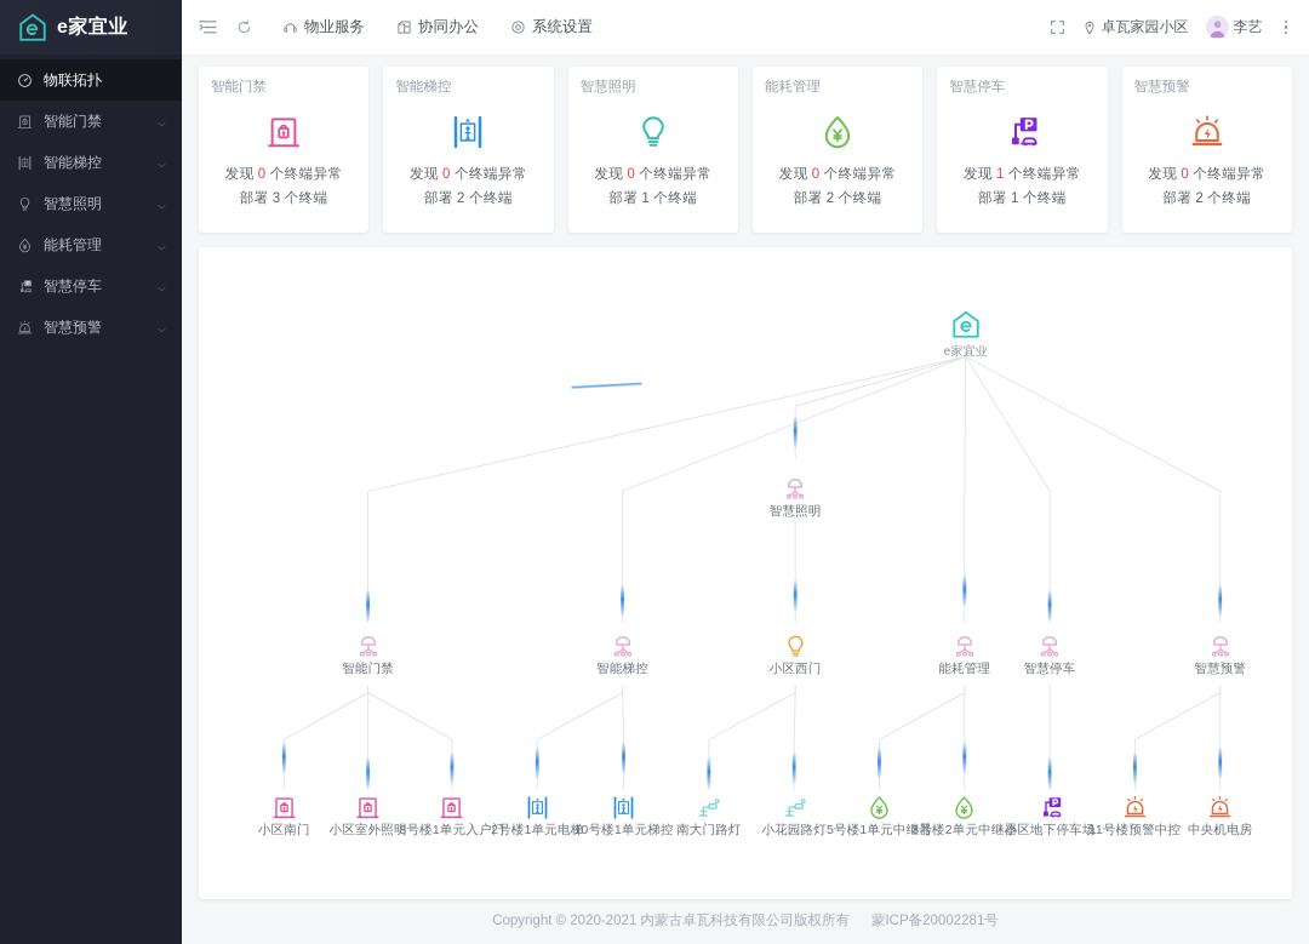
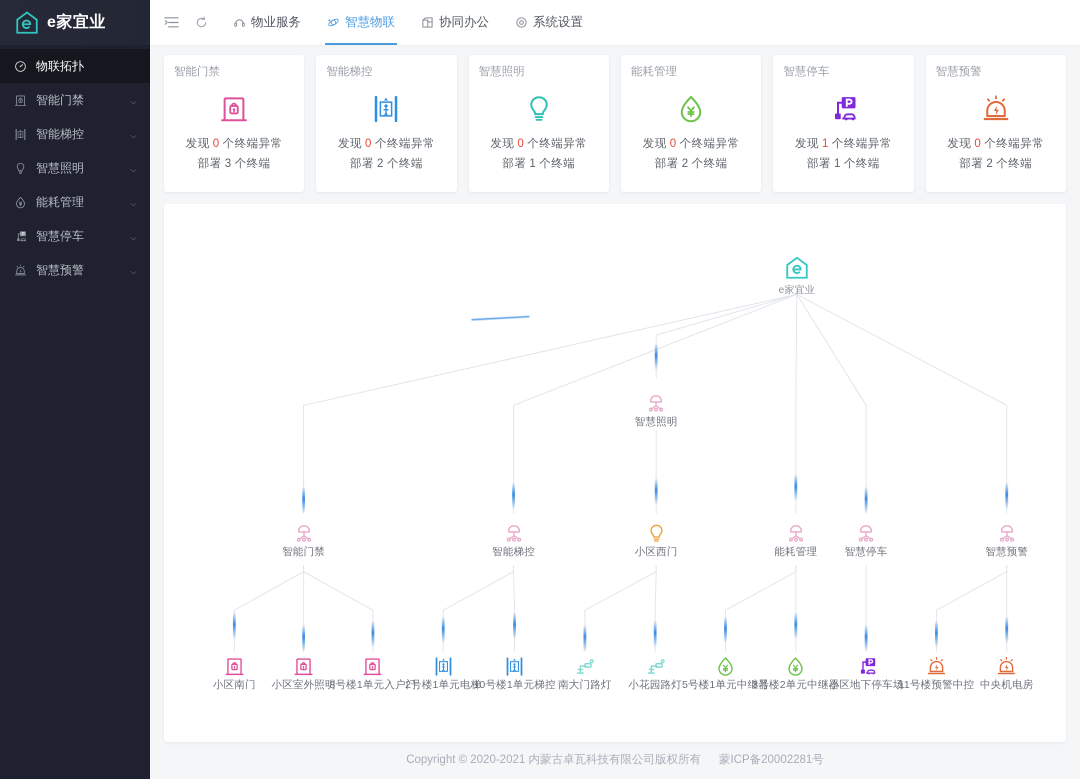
  e家宜业
  物联拓扑
  智能门禁
  智能梯控
  智慧照明
  能耗管理
  智慧停车
  智慧预警
  物业服务
+ 智慧物联
  协同办公
  系统设置
- 卓瓦家园小区
- 李艺
  智能门禁
  发现 0 个终端异常
  部署 3 个终端
  智能梯控
  发现 0 个终端异常
  部署 2 个终端
  智慧照明
  发现 0 个终端异常
  部署 1 个终端
  能耗管理
  发现 0 个终端异常
  部署 2 个终端
  智慧停车
  发现 1 个终端异常
  部署 1 个终端
  智慧预警
  发现 0 个终端异常
  部署 2 个终端
  e家宜业
  智能门禁
  智能梯控
  智慧照明
  小区西门
  能耗管理
  智慧停车
  智慧预警
  小区南门
  小区室外照明
  8号楼1单元入户门
  2号楼1单元电梯
  10号楼1单元梯控
  南大门路灯
  小花园路灯
  5号楼1单元中继器
  3号楼2单元中继器
  小区地下停车场
  11号楼预警中控
  中央机电房
  Copyright © 2020-2021 内蒙古卓瓦科技有限公司版权所有
  蒙ICP备20002281号
